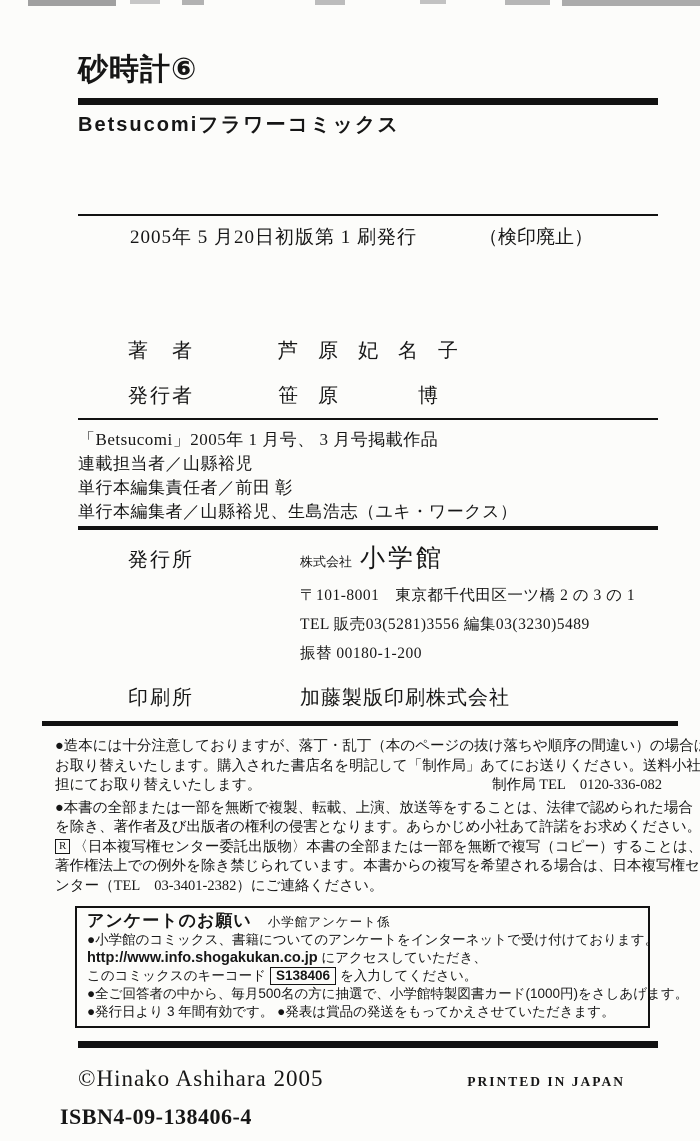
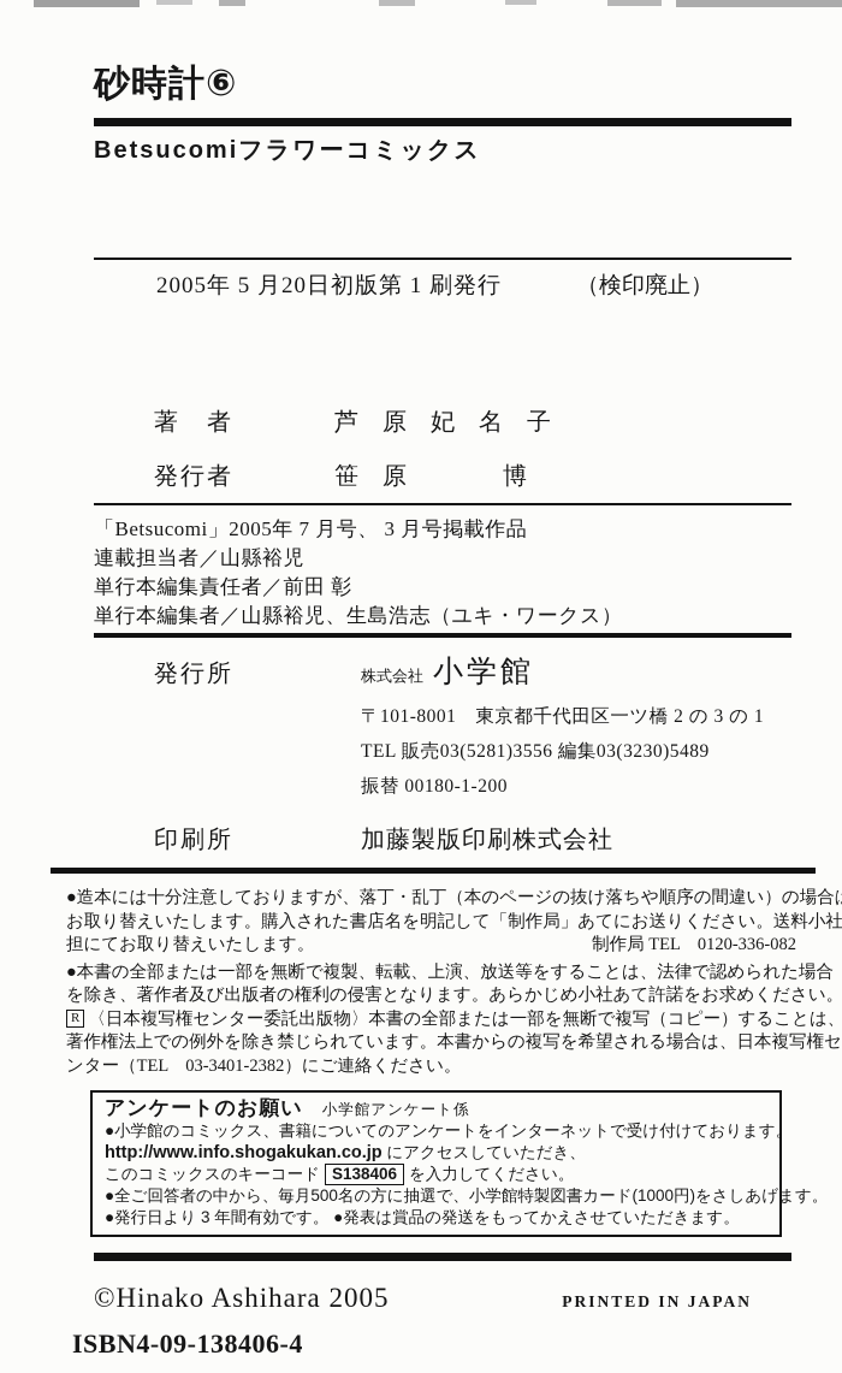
  砂時計⑥
  Betsucomiフラワーコミックス
  2005年 5 月20日初版第 1 刷発行
  （検印廃止）
  著 者
  芦 原 妃 名 子
  発行者
  笹 原 博
- 「Betsucomi」2005年 1 月号、 3 月号掲載作品
+ 「Betsucomi」2005年 7 月号、 3 月号掲載作品
  連載担当者／山縣裕児
  単行本編集責任者／前田 彰
  単行本編集者／山縣裕児、生島浩志（ユキ・ワークス）
  発行所
  株式会社
  小学館
  〒101-8001 東京都千代田区一ツ橋 2 の 3 の 1
  TEL 販売03(5281)3556 編集03(3230)5489
  振替 00180-1-200
  印刷所
  加藤製版印刷株式会社
  ●造本には十分注意しておりますが、落丁・乱丁（本のページの抜け落ちや順序の間違い）の場合
  お取り替えいたします。購入された書店名を明記して「制作局」あてにお送りください。送料小社
  担にてお取り替えいたします。
  制作局 TEL 0120-336-082
  ●本書の全部または一部を無断で複製、転載、上演、放送等をすることは、法律で認められた場合
  を除き、著作者及び出版者の権利の侵害となります。あらかじめ小社あて許諾をお求めください。
  R 〈日本複写権センター委託出版物〉本書の全部または一部を無断で複写（コピー）することは、
  著作権法上での例外を除き禁じられています。本書からの複写を希望される場合は、日本複写権セ
  ンター（TEL 03-3401-2382）にご連絡ください。
  アンケートのお願い
  小学館アンケート係
  ●小学館のコミックス、書籍についてのアンケートをインターネットで受け付けております。
  http://www.info.shogakukan.co.jp にアクセスしていただき、
  このコミックスのキーコード S138406 を入力してください。
  ●全ご回答者の中から、毎月500名の方に抽選で、小学館特製図書カード(1000円)をさしあげます。
  ●発行日より 3 年間有効です。 ●発表は賞品の発送をもってかえさせていただきます。
  ©Hinako Ashihara 2005
  PRINTED IN JAPAN
  ISBN4-09-138406-4
